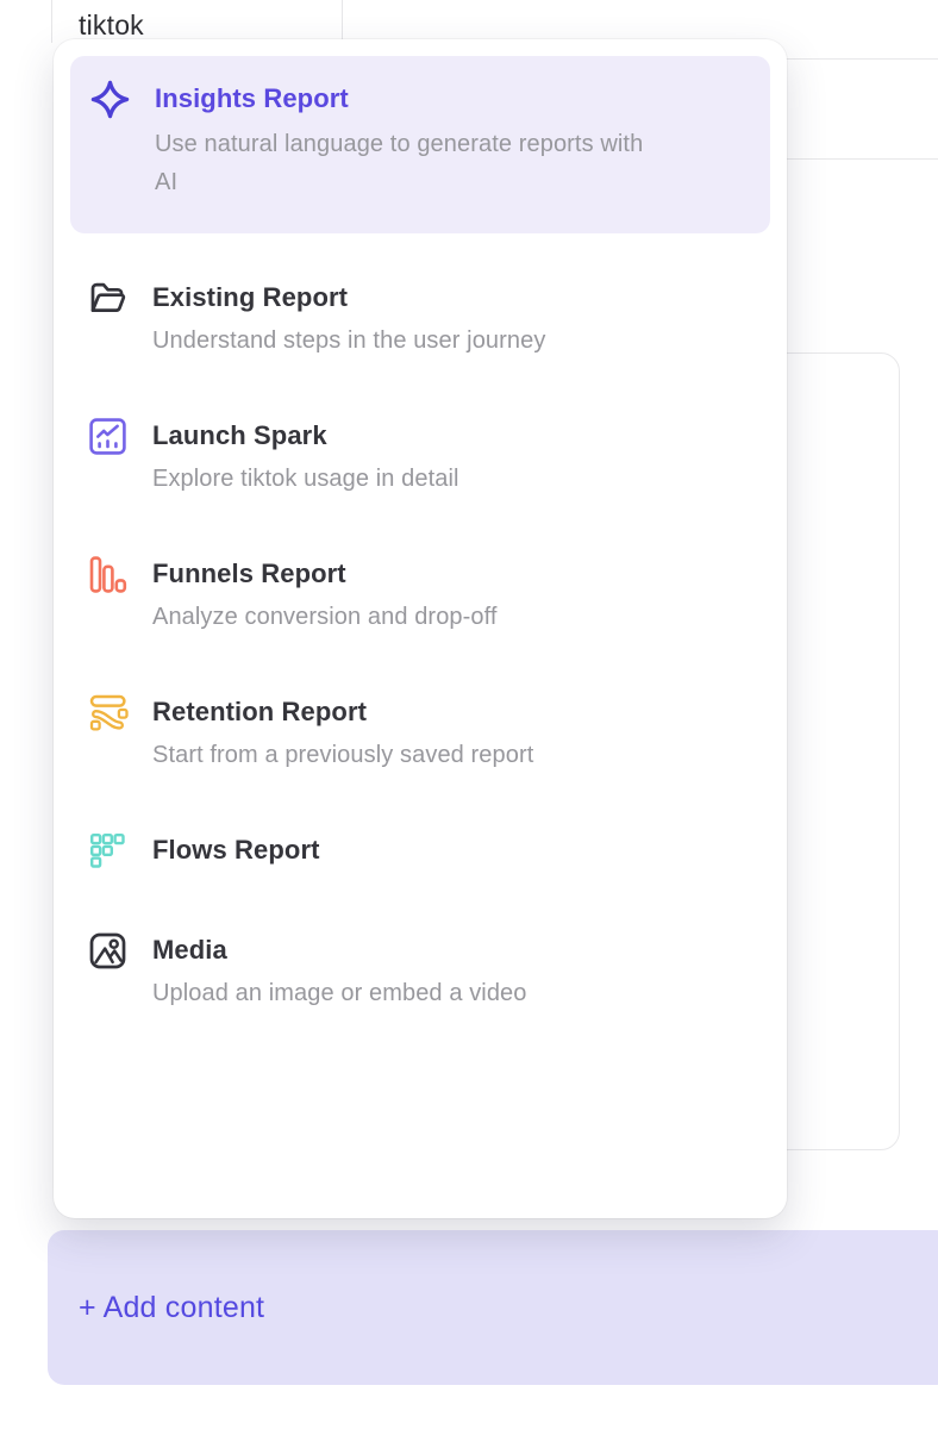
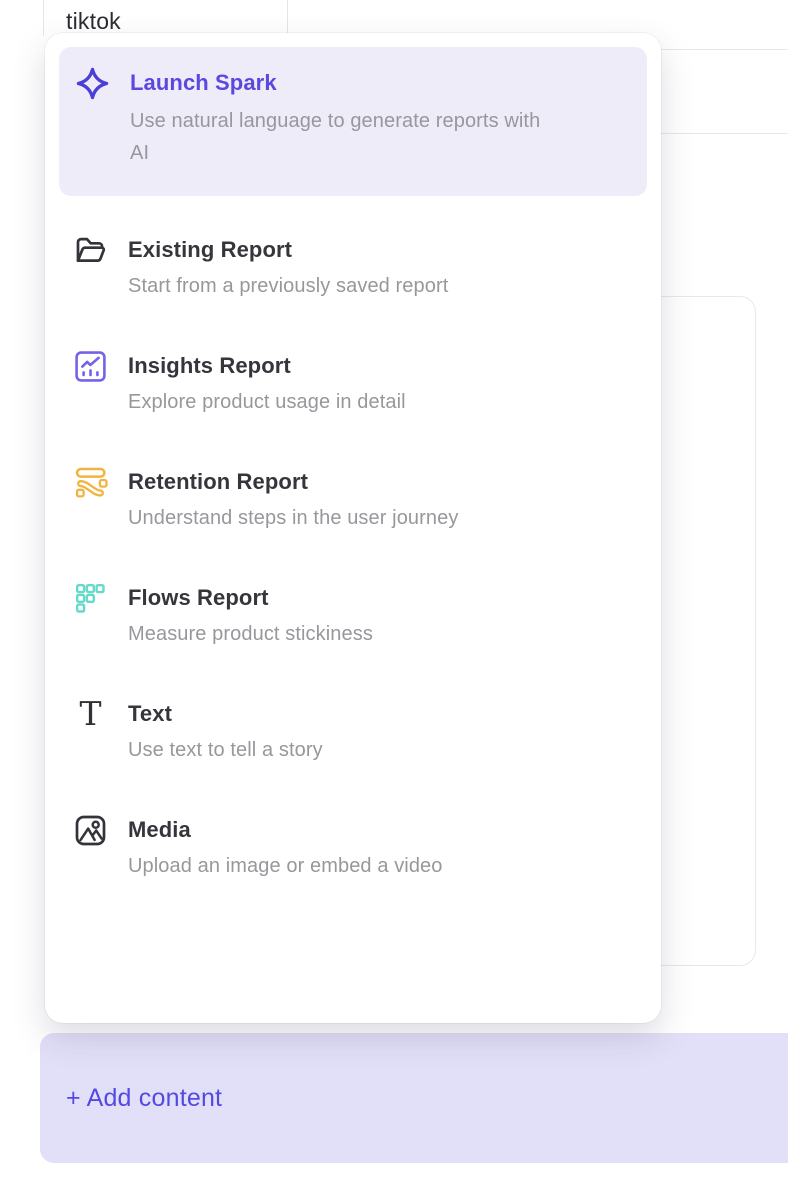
  tiktok
  + Add content
- Insights Report
+ Launch Spark
  Use natural language to generate reports with AI
  Existing Report
- Understand steps in the user journey
+ Start from a previously saved report
- Launch Spark
+ Insights Report
- Explore tiktok usage in detail
+ Explore product usage in detail
- Funnels Report
- Analyze conversion and drop-off
  Retention Report
- Start from a previously saved report
+ Understand steps in the user journey
  Flows Report
+ Measure product stickiness
+ T
+ Text
+ Use text to tell a story
  Media
  Upload an image or embed a video
